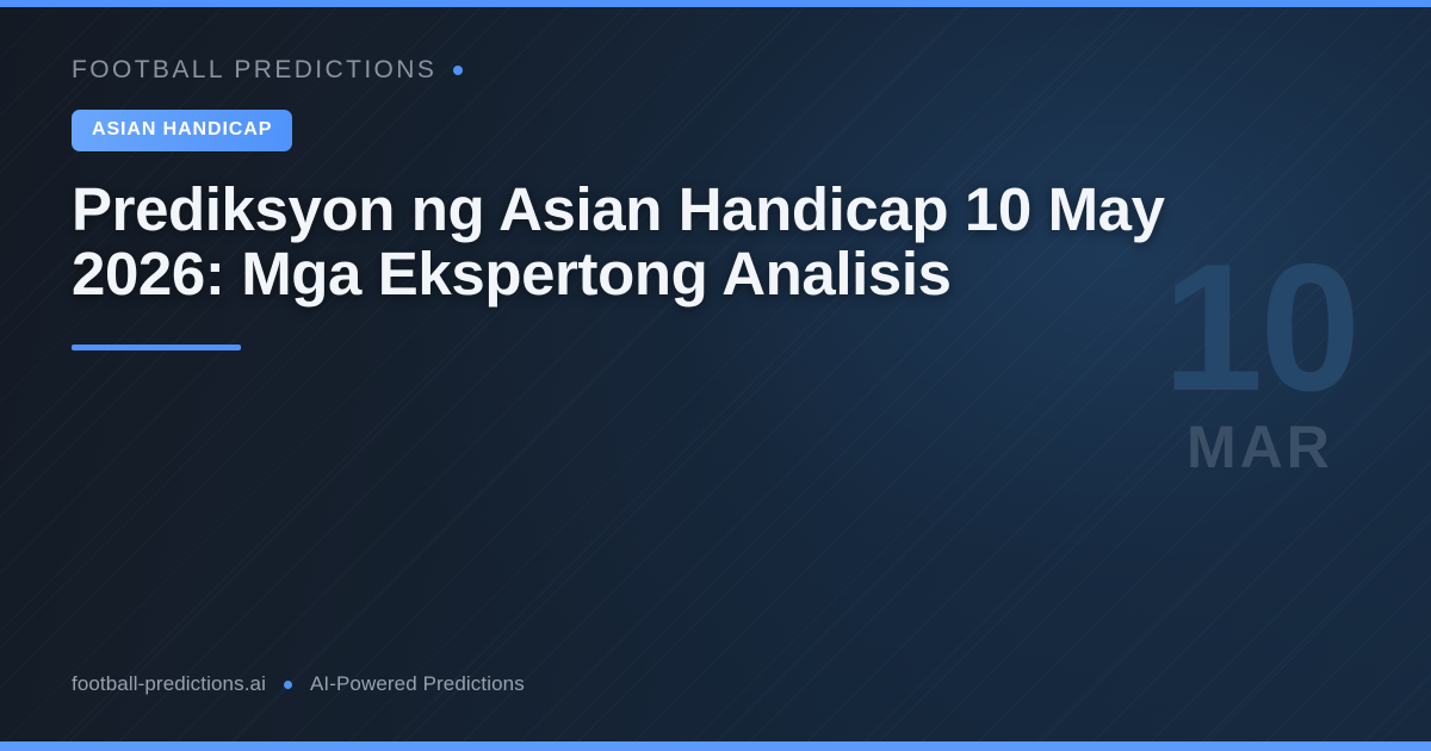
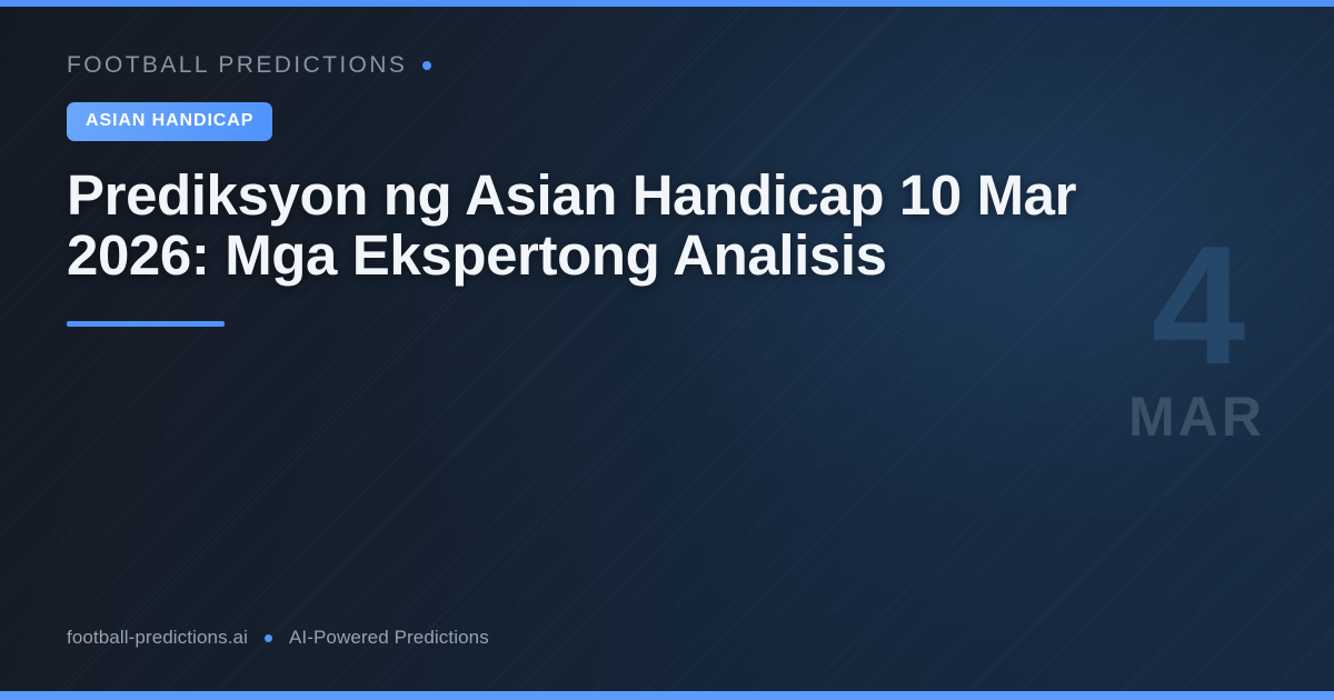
- 10
+ 4
  MAR
  FOOTBALL PREDICTIONS
  ASIAN HANDICAP
- Prediksyon ng Asian Handicap 10 May 2026: Mga Ekspertong Analisis
+ Prediksyon ng Asian Handicap 10 Mar 2026: Mga Ekspertong Analisis
  football-predictions.ai
  AI-Powered Predictions
